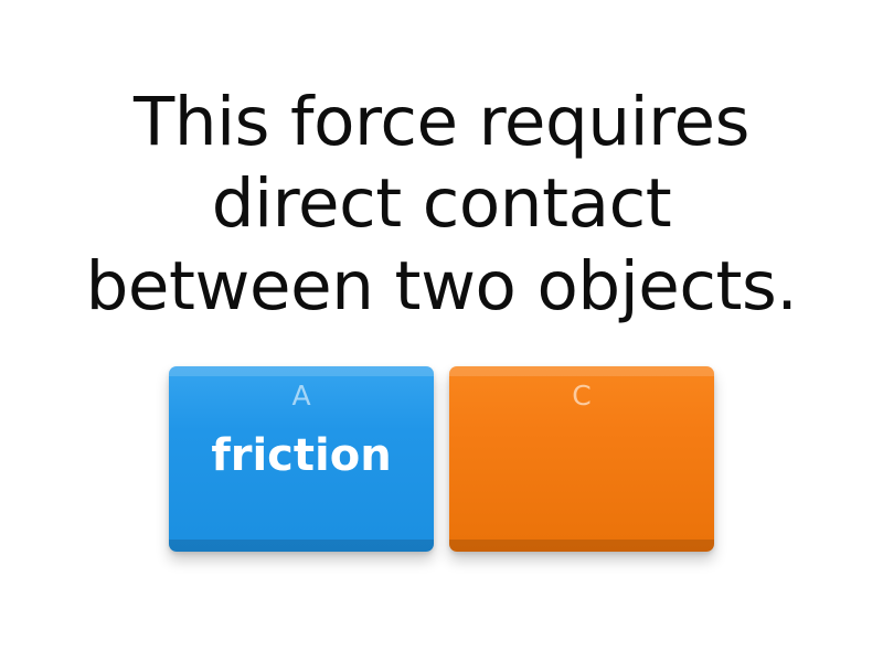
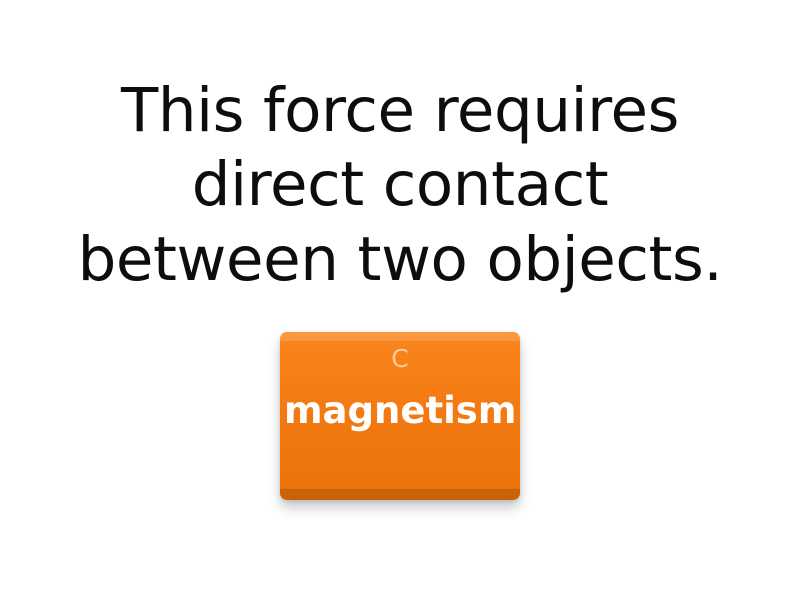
  This force requires
  direct contact
  between two objects.
- A
- friction
  C
+ magnetism
